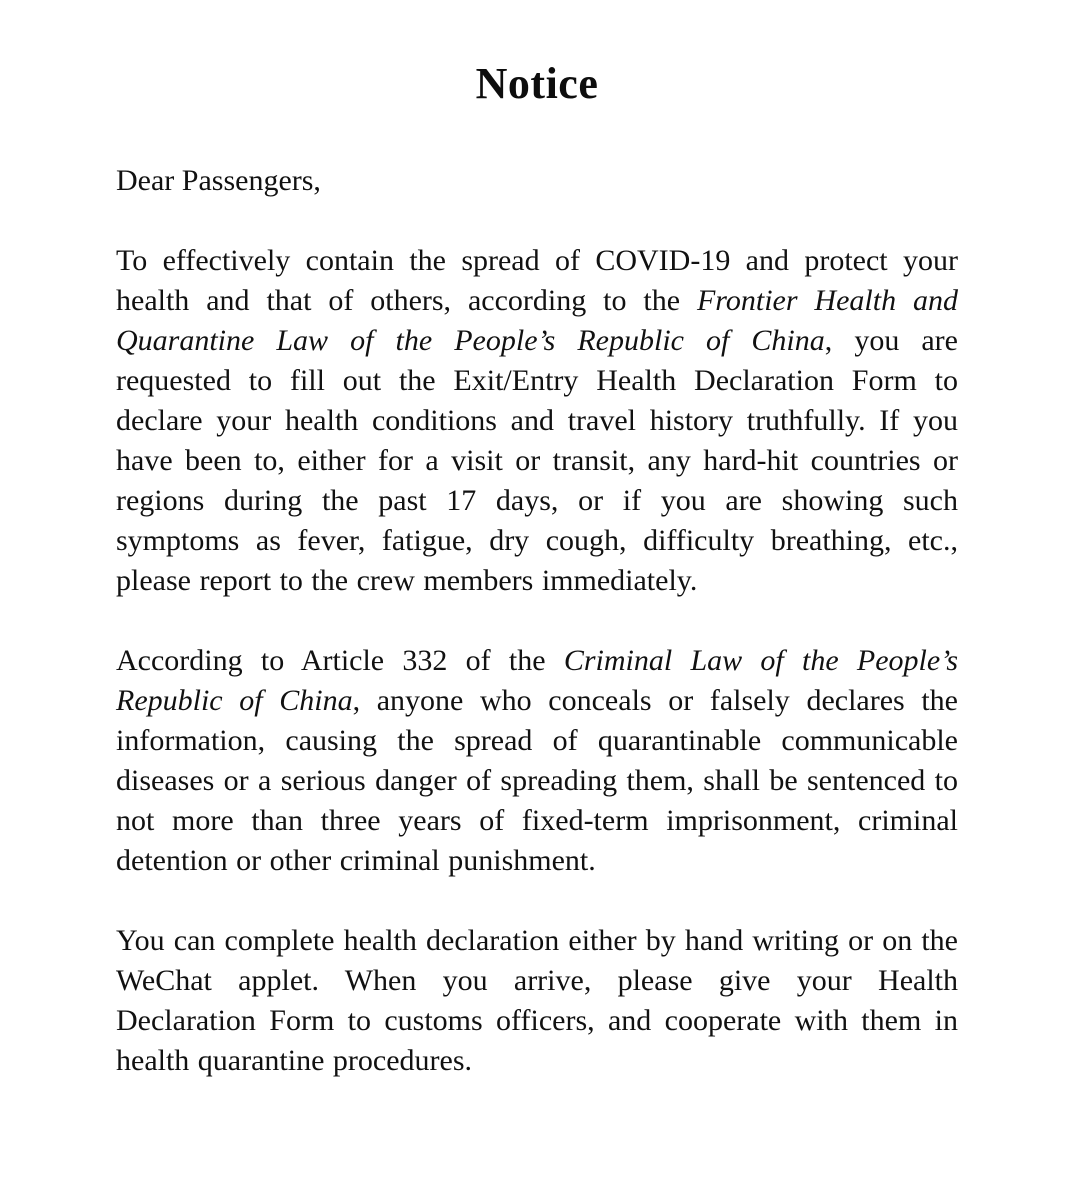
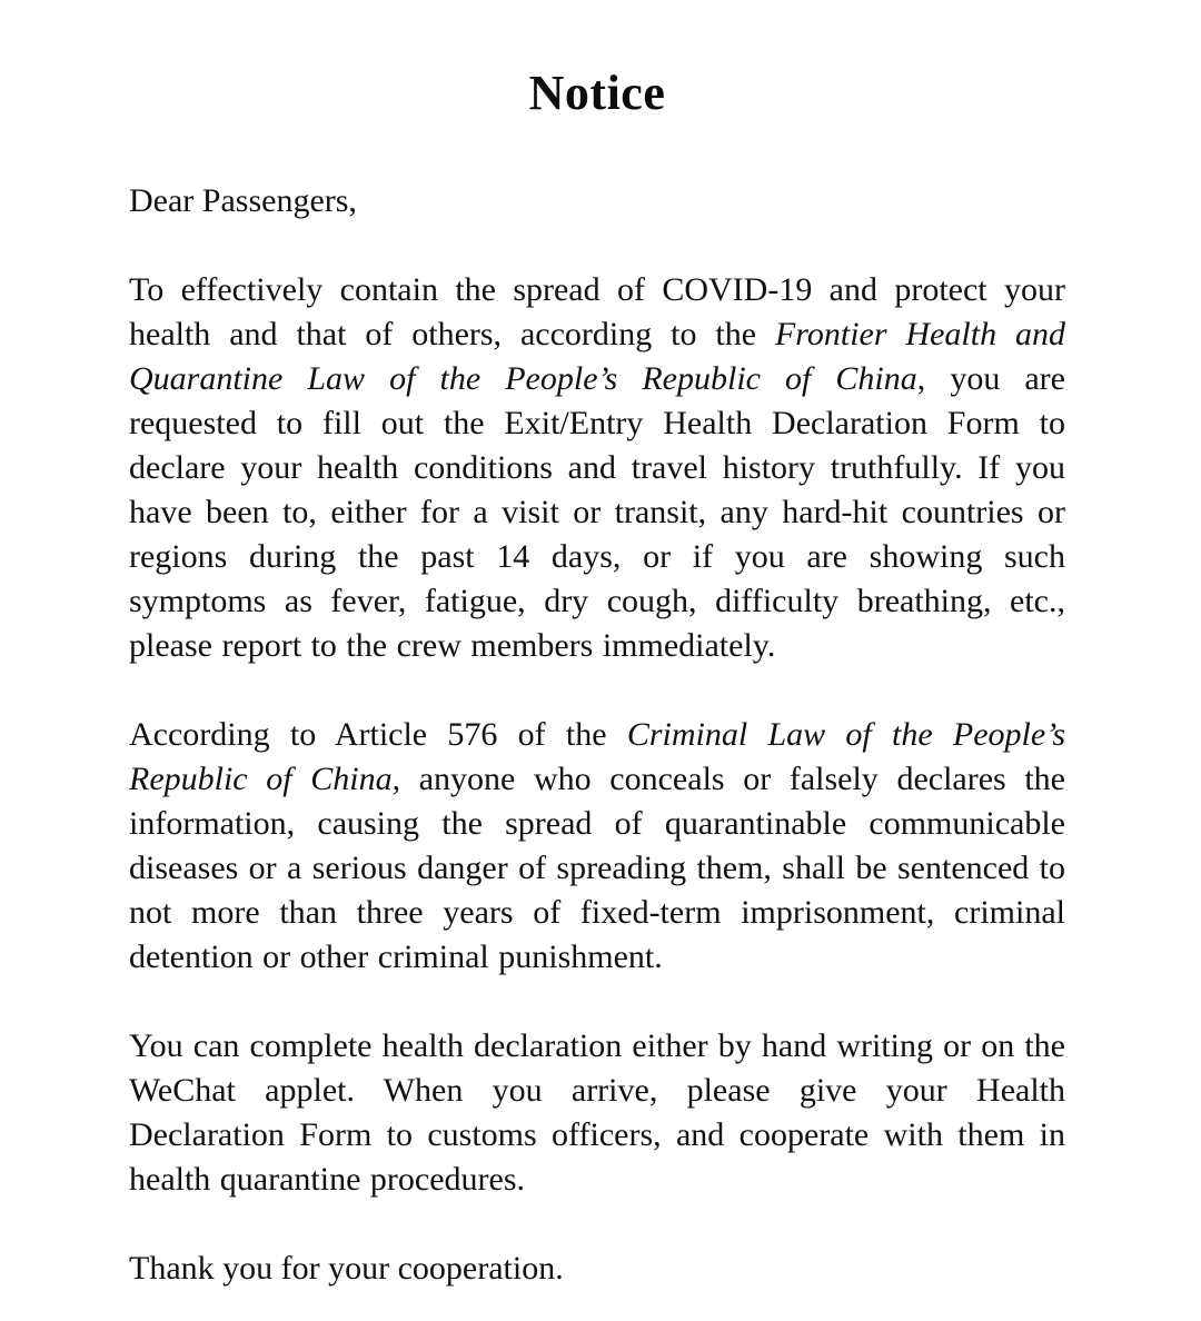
  Notice
  Dear Passengers,
- To effectively contain the spread of COVID-19 and protect your health and that of others, according to the Frontier Health and Quarantine Law of the People’s Republic of China, you are requested to fill out the Exit/Entry Health Declaration Form to declare your health conditions and travel history truthfully. If you have been to, either for a visit or transit, any hard-hit countries or regions during the past 17 days, or if you are showing such symptoms as fever, fatigue, dry cough, difficulty breathing, etc., please report to the crew members immediately.
+ To effectively contain the spread of COVID-19 and protect your health and that of others, according to the Frontier Health and Quarantine Law of the People’s Republic of China, you are requested to fill out the Exit/Entry Health Declaration Form to declare your health conditions and travel history truthfully. If you have been to, either for a visit or transit, any hard-hit countries or regions during the past 14 days, or if you are showing such symptoms as fever, fatigue, dry cough, difficulty breathing, etc., please report to the crew members immediately.
- According to Article 332 of the Criminal Law of the People’s Republic of China, anyone who conceals or falsely declares the information, causing the spread of quarantinable communicable diseases or a serious danger of spreading them, shall be sentenced to not more than three years of fixed-term imprisonment, criminal detention or other criminal punishment.
+ According to Article 576 of the Criminal Law of the People’s Republic of China, anyone who conceals or falsely declares the information, causing the spread of quarantinable communicable diseases or a serious danger of spreading them, shall be sentenced to not more than three years of fixed-term imprisonment, criminal detention or other criminal punishment.
  You can complete health declaration either by hand writing or on the WeChat applet. When you arrive, please give your Health Declaration Form to customs officers, and cooperate with them in health quarantine procedures.
+ Thank you for your cooperation.
